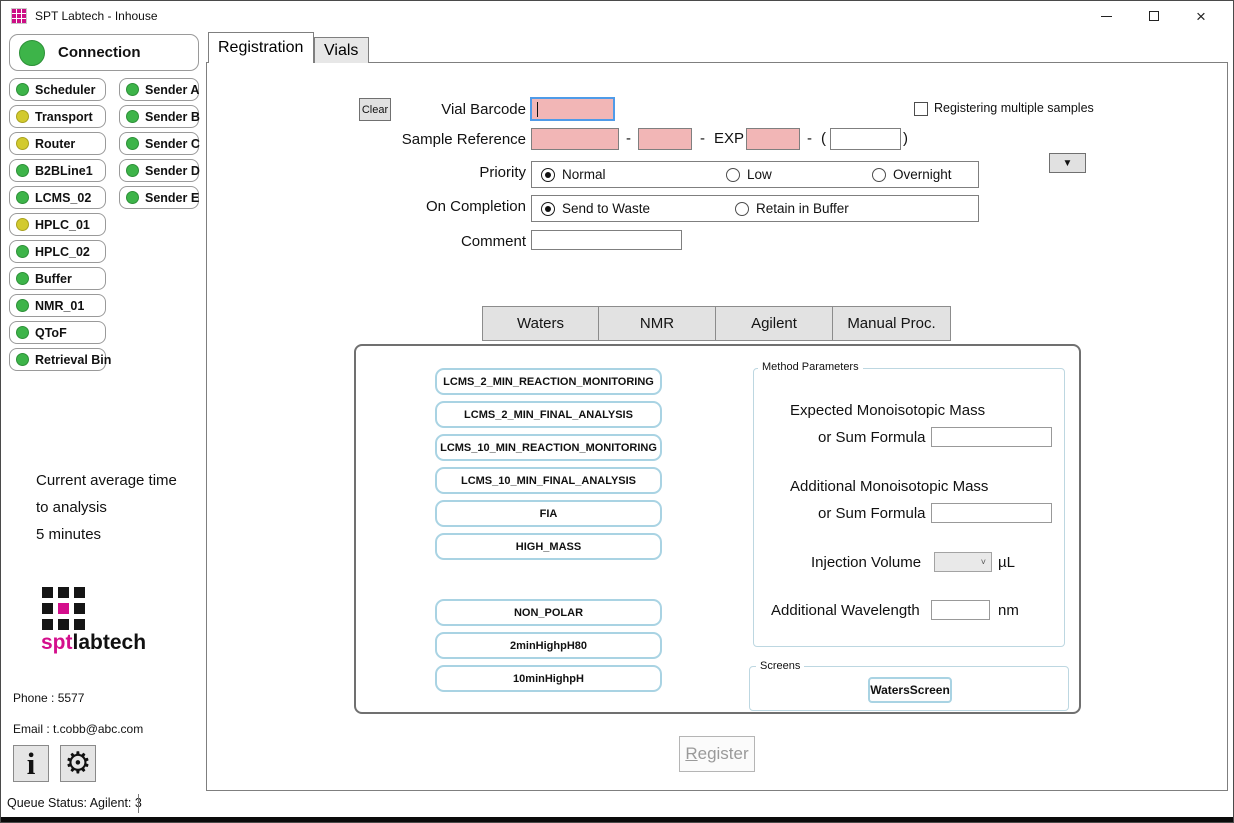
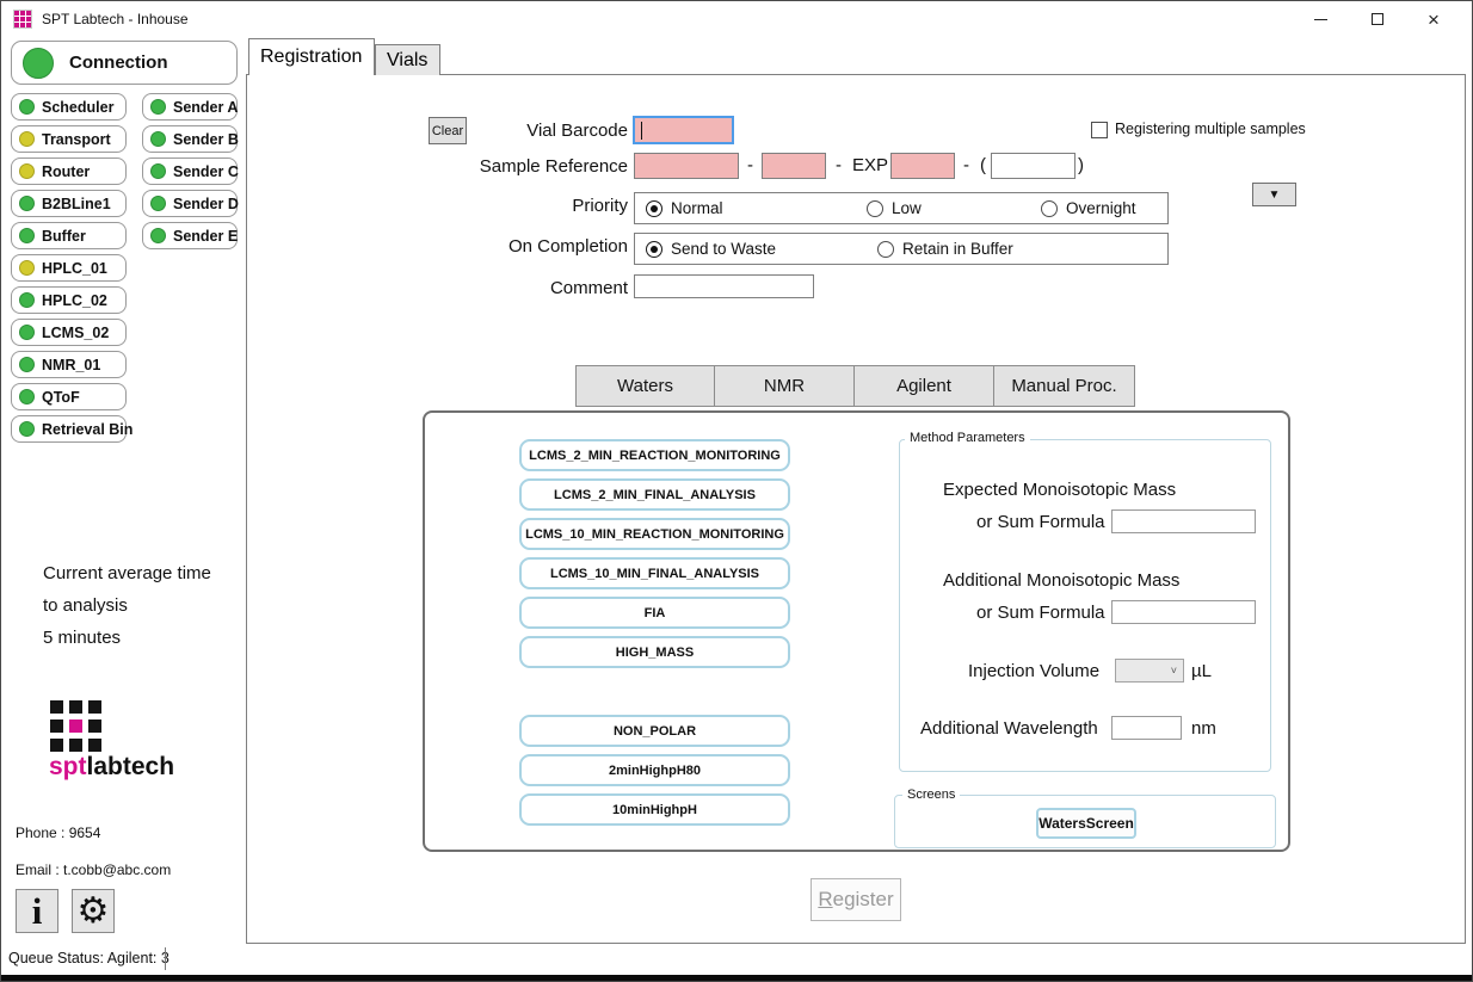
  SPT Labtech - Inhouse
  ×
  Connection
  Scheduler
  Transport
  Router
  B2BLine1
- LCMS_02
+ Buffer
  HPLC_01
  HPLC_02
- Buffer
+ LCMS_02
  NMR_01
  QToF
  Retrieval Bin
  Sender A
  Sender B
  Sender C
  Sender D
  Sender E
  Current average time
  to analysis
  5 minutes
  sptlabtech
- Phone : 5577
+ Phone : 9654
  Email : t.cobb@abc.com
  i
  ⚙
  Registration
  Vials
  Clear
  Vial Barcode
  Registering multiple samples
  Sample Reference
  -
  -
  EXP
  -
  (
  )
  ▼
  Priority
  Normal
  Low
  Overnight
  On Completion
  Send to Waste
  Retain in Buffer
  Comment
  Waters
  NMR
  Agilent
  Manual Proc.
  LCMS_2_MIN_REACTION_MONITORING
  LCMS_2_MIN_FINAL_ANALYSIS
  LCMS_10_MIN_REACTION_MONITORING
  LCMS_10_MIN_FINAL_ANALYSIS
  FIA
  HIGH_MASS
  NON_POLAR
  2minHighpH80
  10minHighpH
  Method Parameters
  Expected Monoisotopic Mass
  or Sum Formula
  Additional Monoisotopic Mass
  or Sum Formula
  Injection Volume
  ˅
  µL
  Additional Wavelength
  nm
  Screens
  WatersScreen
  Register
  Queue Status: Agilent: 3
